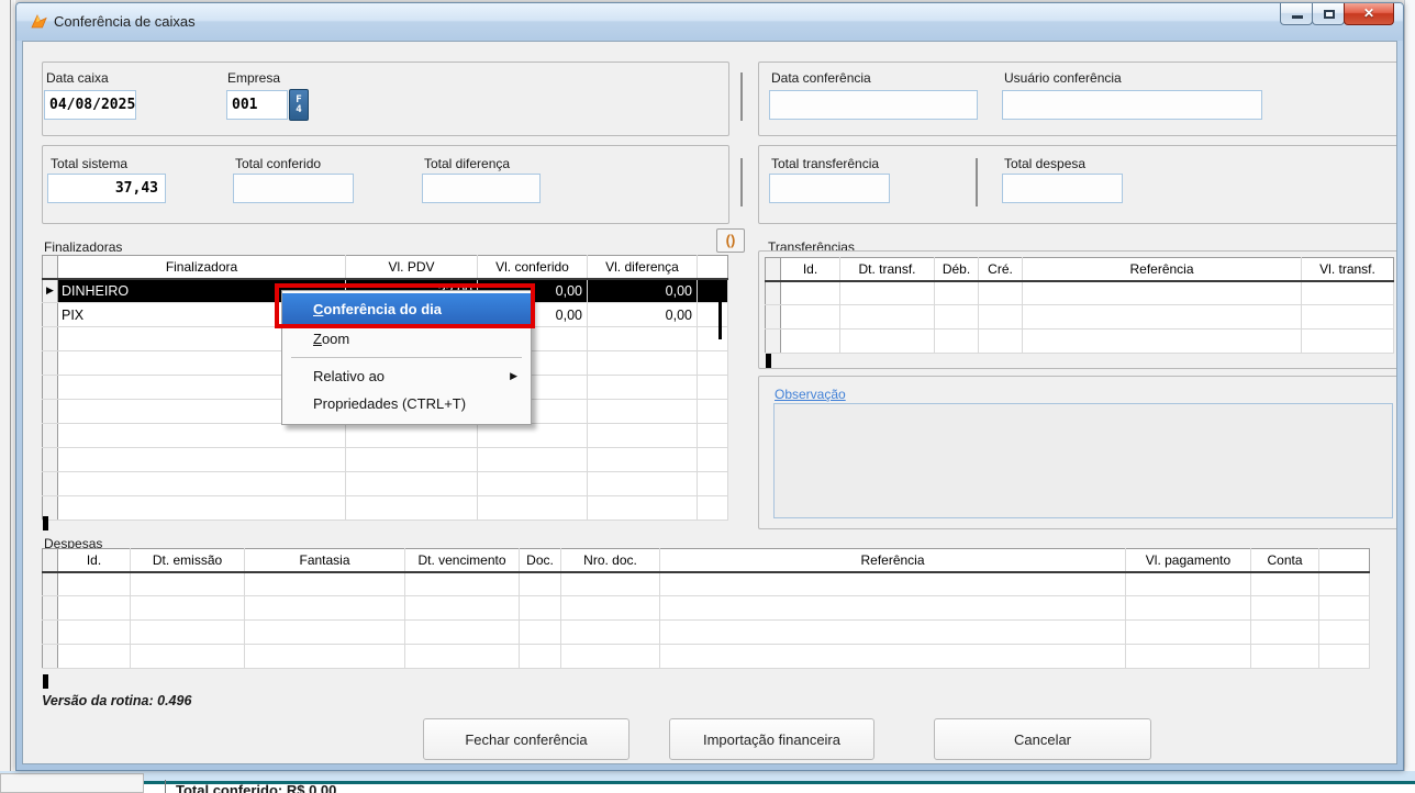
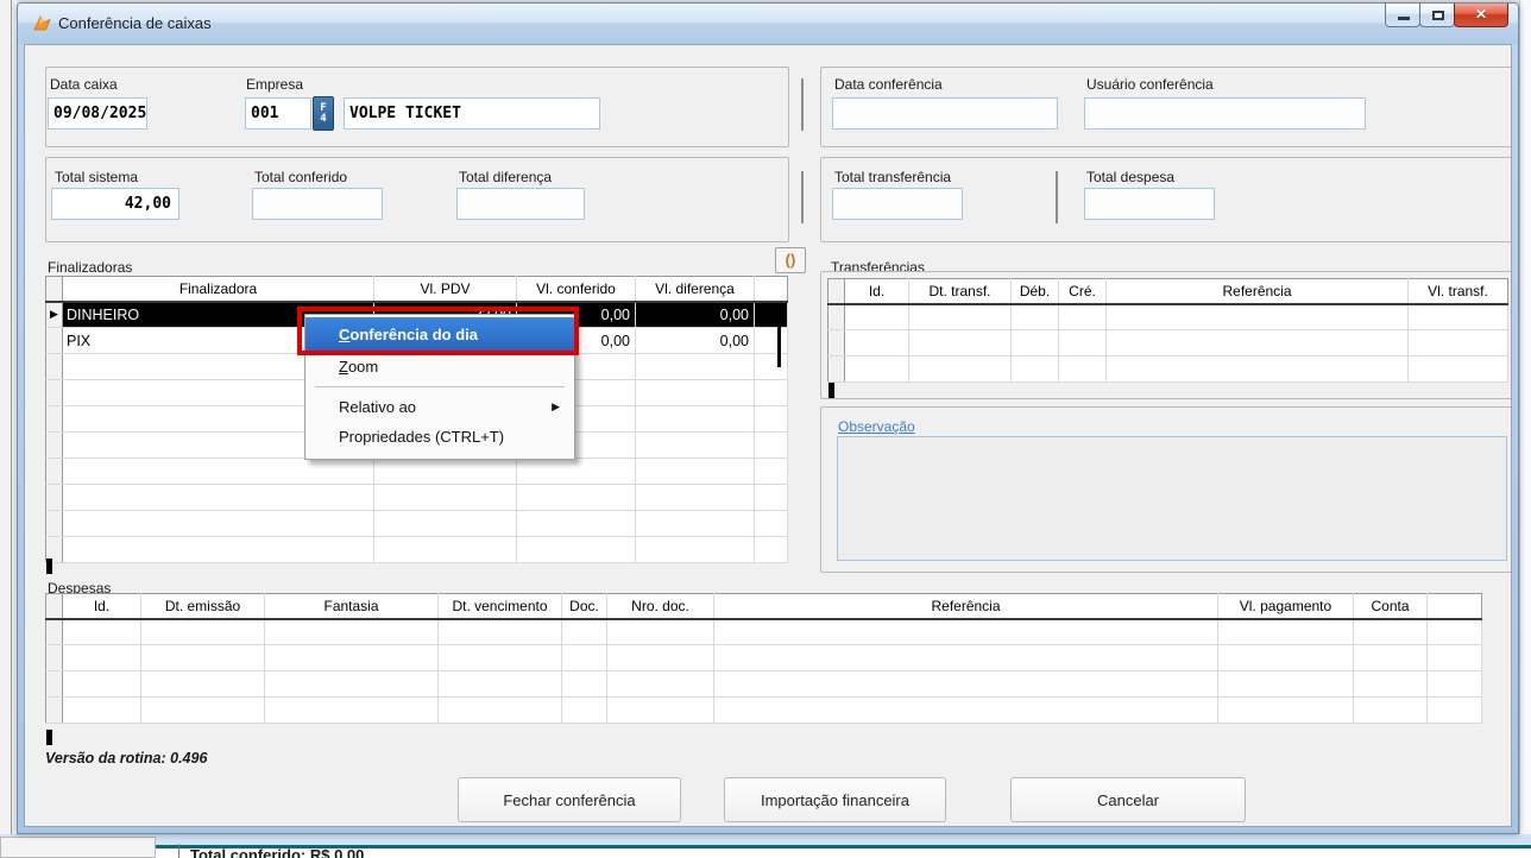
  Total conferido: R$ 0,00
  Conferência de caixas
  ✕
  Data caixa
- 04/08/2025
+ 09/08/2025
  Empresa
  001
  F
  4
+ VOLPE TICKET
  Data conferência
  Usuário conferência
  Total sistema
- 37,43
+ 42,00
  Total conferido
  Total diferença
  Total transferência
  Total despesa
  Finalizadoras
  ()
  	Finalizadora	Vl. PDV	Vl. conferido	Vl. diferença
  ▶	DINHEIRO		0,00	0,00
  	PIX		0,00	0,00
  Transferências
  	Id.	Dt. transf.	Déb.	Cré.	Referência	Vl. transf.
  Observação
  Despesas
  	Id.	Dt. emissão	Fantasia	Dt. vencimento	Doc.	Nro. doc.	Referência	Vl. pagamento	Conta
  Versão da rotina: 0.496
  Fechar conferência
  Importação financeira
  Cancelar
  Conferência do dia
  Zoom
  Relativo ao
  ▶
  Propriedades (CTRL+T)
